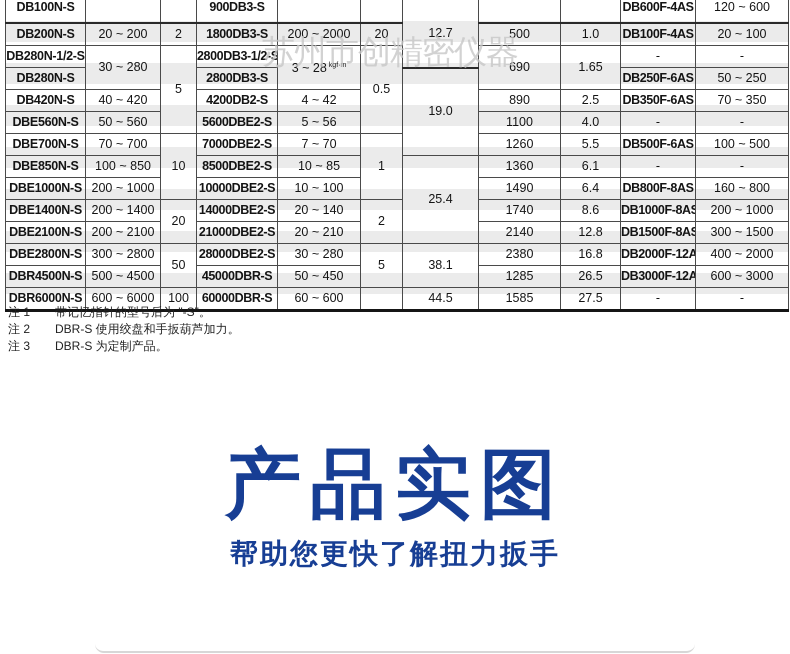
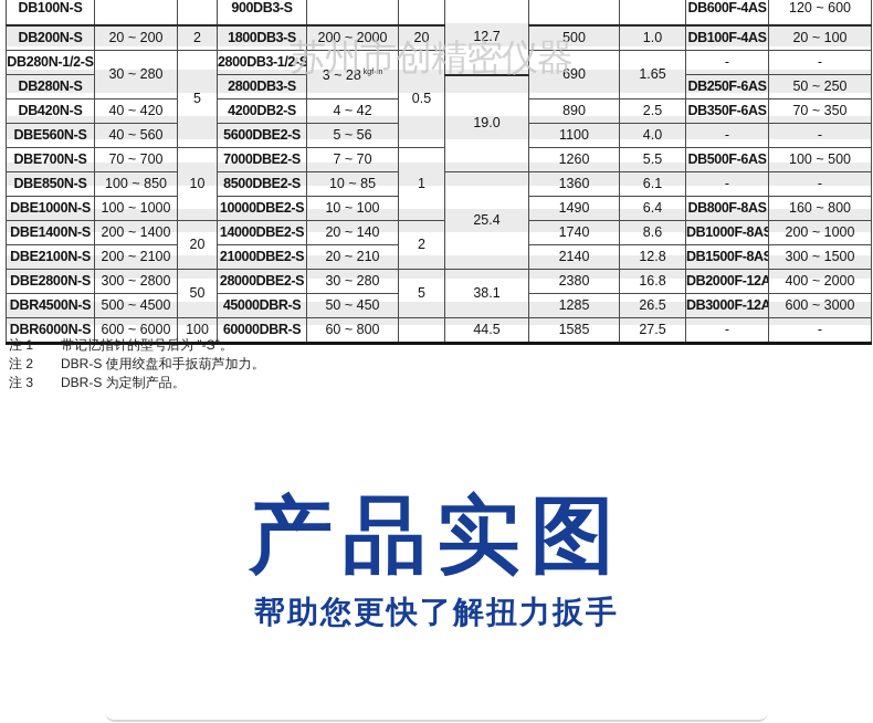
  DB100N-S			900DB3-S			12.7			DB600F-4AS	120 ~ 600
  DB200N-S	20 ~ 200	2	1800DB3-S	200 ~ 2000	20	500	1.0	DB100F-4AS	20 ~ 100
  DB280N-1/2-S	30 ~ 280	5	2800DB3-1/2-S	3 ~ 28	0.5	690	1.65	-	-
  DB280N-S	2800DB3-S	19.0	DB250F-6AS	50 ~ 250
  DB420N-S	40 ~ 420	4200DB2-S	4 ~ 42	890	2.5	DB350F-6AS	70 ~ 350
- DBE560N-S	50 ~ 560	5600DBE2-S	5 ~ 56	1100	4.0	-	-
+ DBE560N-S	40 ~ 560	5600DBE2-S	5 ~ 56	1100	4.0	-	-
  DBE700N-S	70 ~ 700	10	7000DBE2-S	7 ~ 70	1	1260	5.5	DB500F-6AS	100 ~ 500
  DBE850N-S	100 ~ 850	8500DBE2-S	10 ~ 85	25.4	1360	6.1	-	-
- DBE1000N-S	200 ~ 1000	10000DBE2-S	10 ~ 100	1490	6.4	DB800F-8AS	160 ~ 800
+ DBE1000N-S	100 ~ 1000	10000DBE2-S	10 ~ 100	1490	6.4	DB800F-8AS	160 ~ 800
  DBE1400N-S	200 ~ 1400	20	14000DBE2-S	20 ~ 140	2	1740	8.6	DB1000F-8AS	200 ~ 1000
  DBE2100N-S	200 ~ 2100	21000DBE2-S	20 ~ 210	2140	12.8	DB1500F-8AS	300 ~ 1500
  DBE2800N-S	300 ~ 2800	50	28000DBE2-S	30 ~ 280	5	38.1	2380	16.8	DB2000F-12A	400 ~ 2000
  DBR4500N-S	500 ~ 4500	45000DBR-S	50 ~ 450	1285	26.5	DB3000F-12A	600 ~ 3000
- DBR6000N-S	600 ~ 6000	100	60000DBR-S	60 ~ 600		44.5	1585	27.5	-	-
+ DBR6000N-S	600 ~ 6000	100	60000DBR-S	60 ~ 800		44.5	1585	27.5	-	-
  苏州市创精密仪器
  注 1
  带记忆指针的型号后为 "-S"。
  注 2
  DBR-S 使用绞盘和手扳葫芦加力。
  注 3
  DBR-S 为定制产品。
  产品实图
  帮助您更快了解扭力扳手
